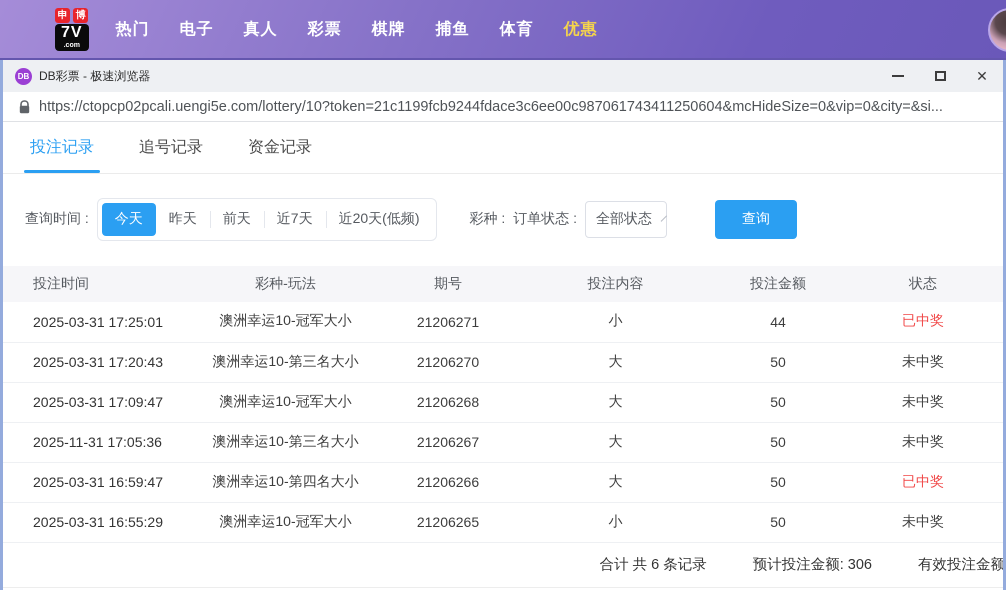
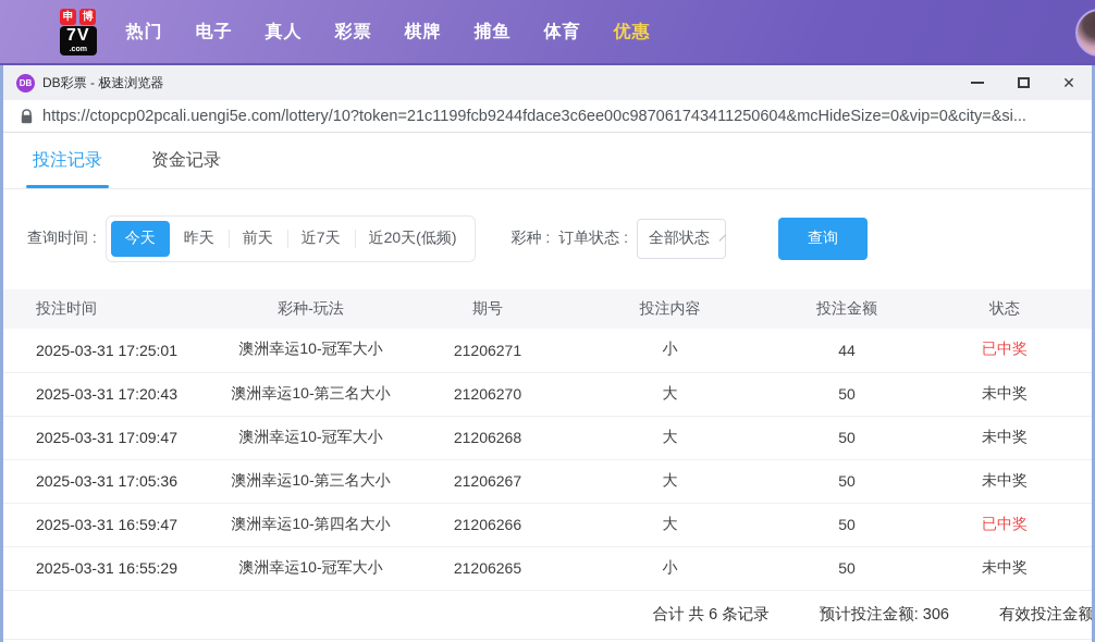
  申
  博
  7V
  热门
  电子
  真人
  彩票
  棋牌
  捕鱼
  体育
  优惠
  DB
  DB彩票 - 极速浏览器
  ✕
  https://ctopcp02pcali.uengi5e.com/lottery/10?token=21c1199fcb9244fdace3c6ee00c987061743411250604&mcHideSize=0&vip=0&city=&si...
  投注记录
- 追号记录
  资金记录
  查询时间 :
  今天
  昨天
  前天
  近7天
  近20天(低频)
  彩种 :
  订单状态 :
  全部状态
  查询
  投注时间	彩种-玩法	期号	投注内容	投注金额	状态
  2025-03-31 17:25:01	澳洲幸运10-冠军大小	21206271	小	44	已中奖
  2025-03-31 17:20:43	澳洲幸运10-第三名大小	21206270	大	50	未中奖
  2025-03-31 17:09:47	澳洲幸运10-冠军大小	21206268	大	50	未中奖
- 2025-11-31 17:05:36	澳洲幸运10-第三名大小	21206267	大	50	未中奖
+ 2025-03-31 17:05:36	澳洲幸运10-第三名大小	21206267	大	50	未中奖
  2025-03-31 16:59:47	澳洲幸运10-第四名大小	21206266	大	50	已中奖
  2025-03-31 16:55:29	澳洲幸运10-冠军大小	21206265	小	50	未中奖
  合计 共 6 条记录
  预计投注金额: 306
  有效投注金额
